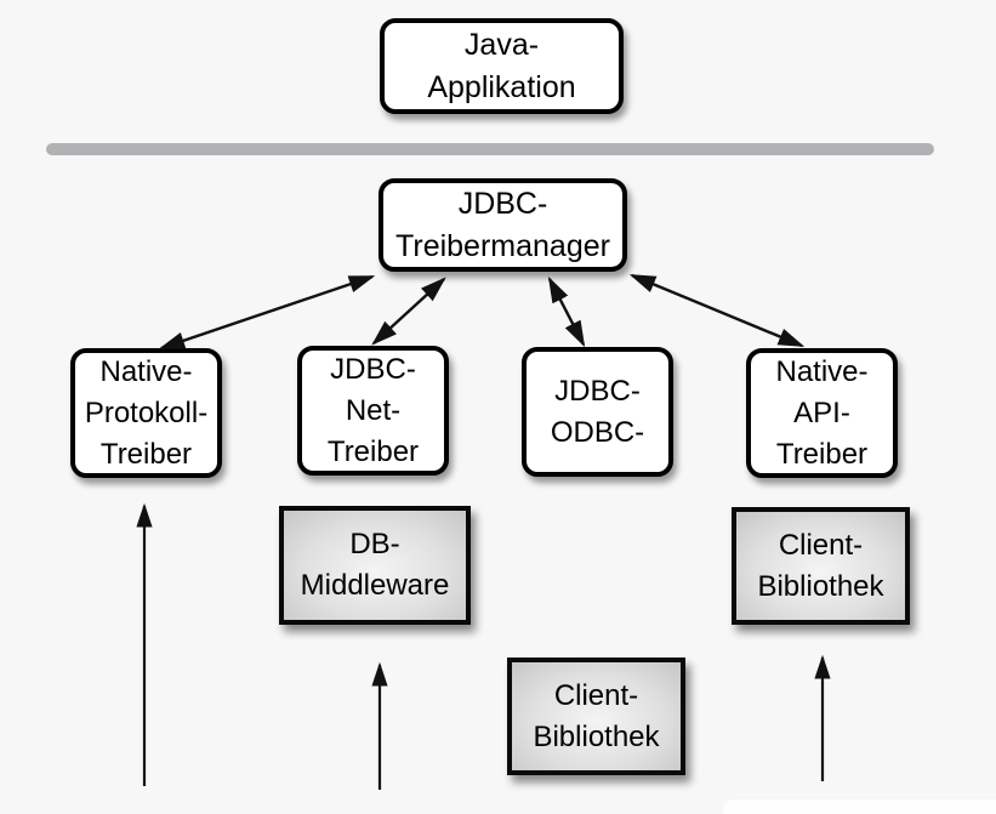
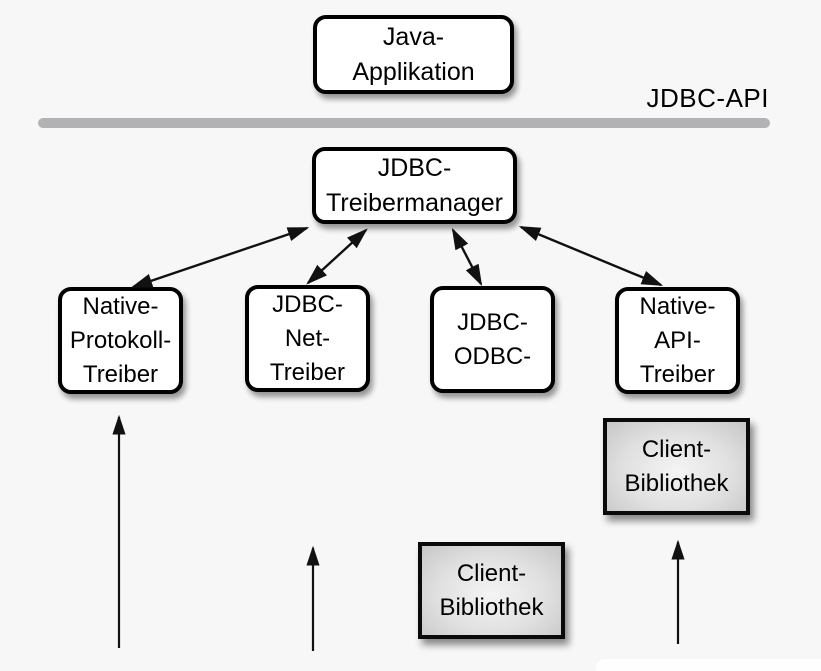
  Java-
  Applikation
+ JDBC-API
  JDBC-
  Treibermanager
  Native-
  Protokoll-
  Treiber
  JDBC-
  Net-
  Treiber
  JDBC-
  ODBC-
  Native-
  API-
  Treiber
- DB-
- Middleware
  Client-
  Bibliothek
  Client-
  Bibliothek
